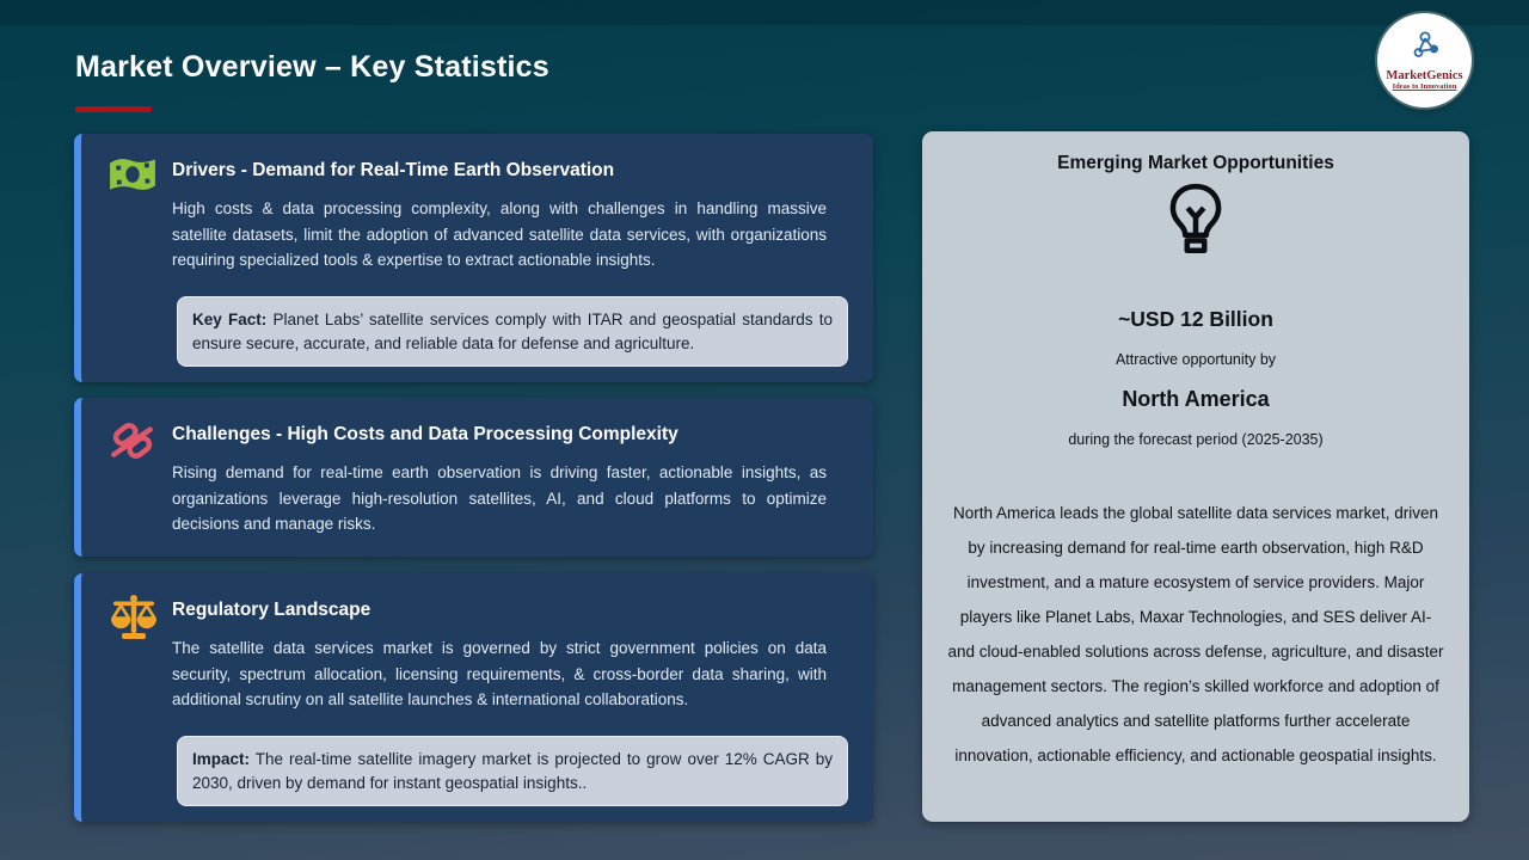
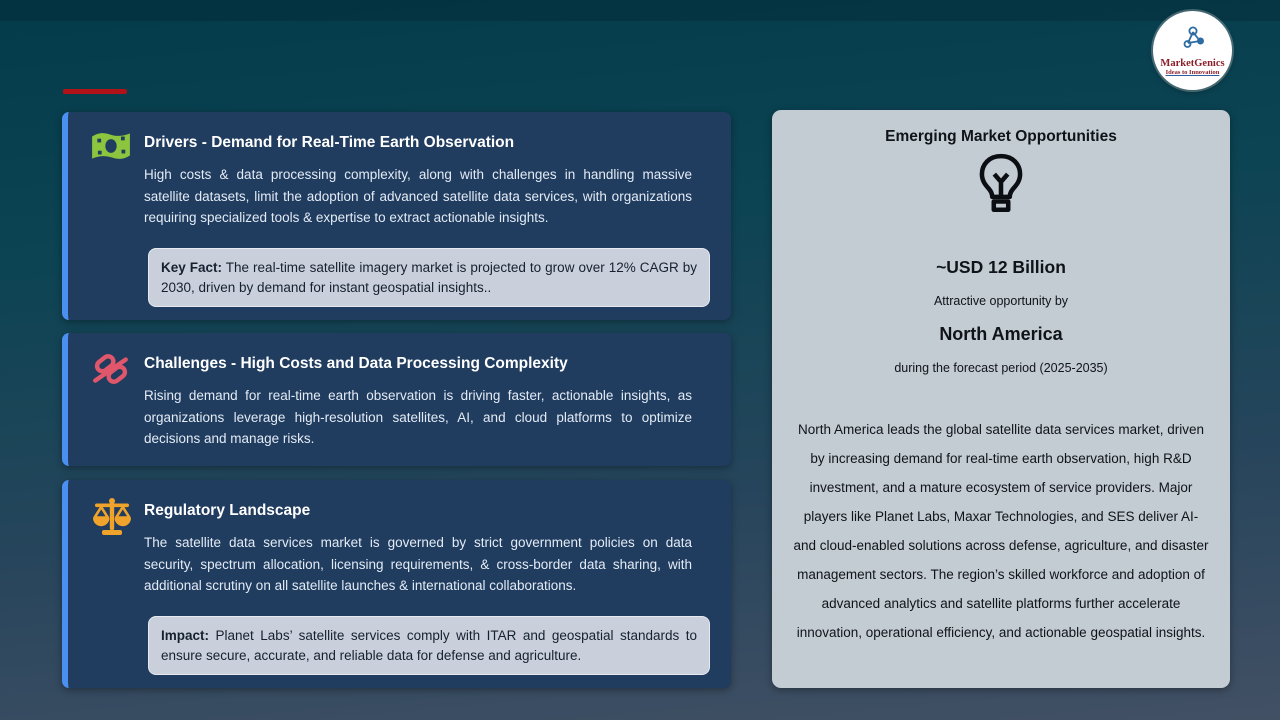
- Market Overview – Key Statistics
  MarketGenics
  Drivers - Demand for Real-Time Earth Observation
  High costs & data processing complexity, along with challenges in handling massive satellite datasets, limit the adoption of advanced satellite data services, with organizations requiring specialized tools & expertise to extract actionable insights.
- Key Fact: Planet Labs’ satellite services comply with ITAR and geospatial standards to ensure secure, accurate, and reliable data for defense and agriculture.
+ Key Fact: The real-time satellite imagery market is projected to grow over 12% CAGR by 2030, driven by demand for instant geospatial insights..
  Challenges - High Costs and Data Processing Complexity
  Rising demand for real-time earth observation is driving faster, actionable insights, as organizations leverage high-resolution satellites, AI, and cloud platforms to optimize decisions and manage risks.
  Regulatory Landscape
  The satellite data services market is governed by strict government policies on data security, spectrum allocation, licensing requirements, & cross-border data sharing, with additional scrutiny on all satellite launches & international collaborations.
- Impact: The real-time satellite imagery market is projected to grow over 12% CAGR by 2030, driven by demand for instant geospatial insights..
+ Impact: Planet Labs’ satellite services comply with ITAR and geospatial standards to ensure secure, accurate, and reliable data for defense and agriculture.
  Emerging Market Opportunities
  ~USD 12 Billion
  Attractive opportunity by
  North America
  during the forecast period (2025-2035)
- North America leads the global satellite data services market, driven by increasing demand for real-time earth observation, high R&D investment, and a mature ecosystem of service providers. Major players like Planet Labs, Maxar Technologies, and SES deliver AI- and cloud-enabled solutions across defense, agriculture, and disaster management sectors. The region’s skilled workforce and adoption of advanced analytics and satellite platforms further accelerate innovation, actionable efficiency, and actionable geospatial insights.
+ North America leads the global satellite data services market, driven by increasing demand for real-time earth observation, high R&D investment, and a mature ecosystem of service providers. Major players like Planet Labs, Maxar Technologies, and SES deliver AI- and cloud-enabled solutions across defense, agriculture, and disaster management sectors. The region’s skilled workforce and adoption of advanced analytics and satellite platforms further accelerate innovation, operational efficiency, and actionable geospatial insights.
